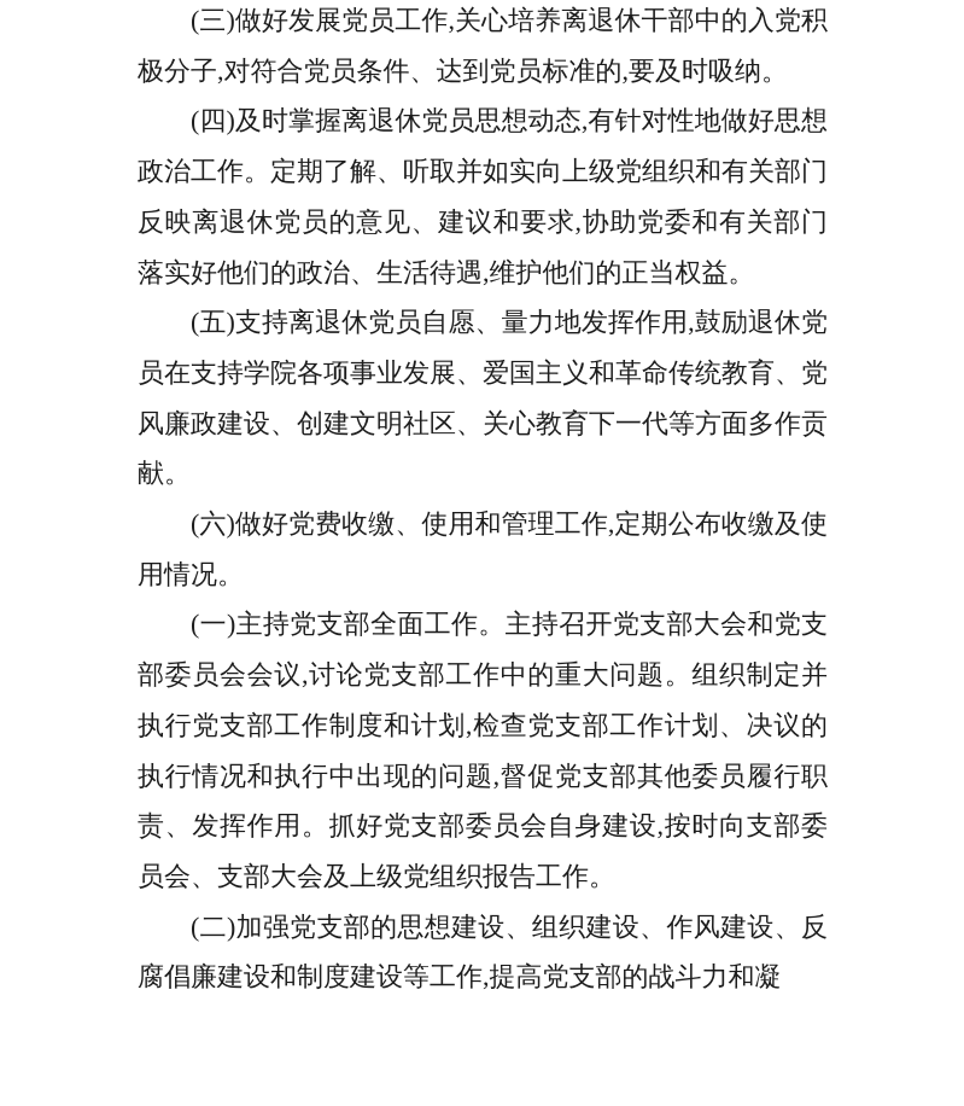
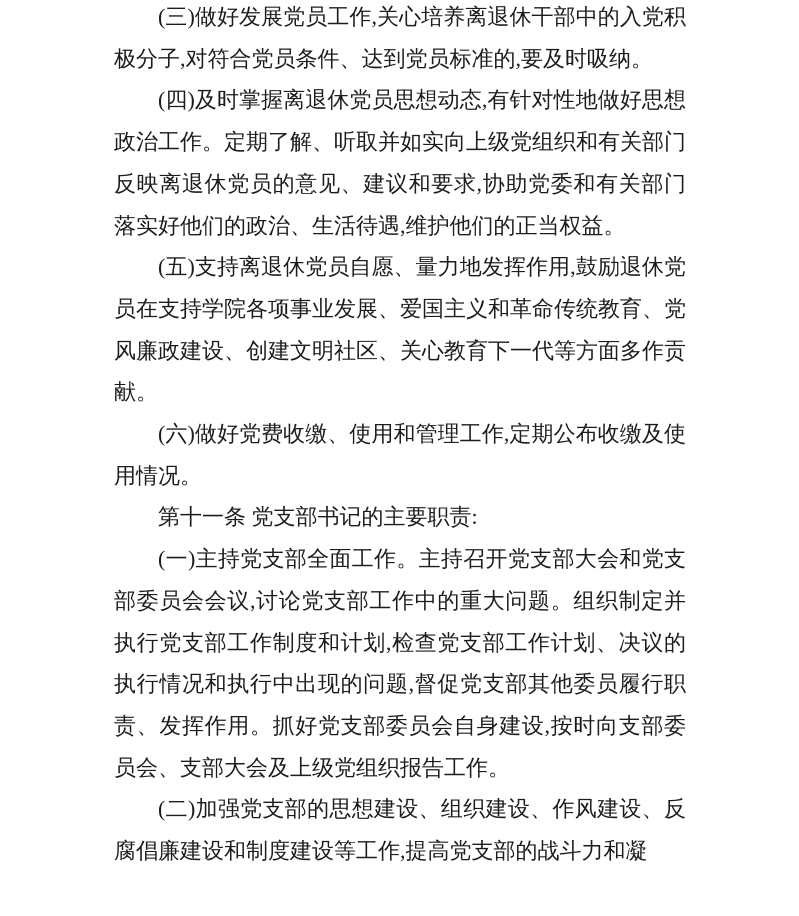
  (三)做好发展党员工作,关心培养离退休干部中的入党积极分子,对符合党员条件、达到党员标准的,要及时吸纳。
  (四)及时掌握离退休党员思想动态,有针对性地做好思想政治工作。定期了解、听取并如实向上级党组织和有关部门反映离退休党员的意见、建议和要求,协助党委和有关部门落实好他们的政治、生活待遇,维护他们的正当权益。
  (五)支持离退休党员自愿、量力地发挥作用,鼓励退休党员在支持学院各项事业发展、爱国主义和革命传统教育、党风廉政建设、创建文明社区、关心教育下一代等方面多作贡献。
  (六)做好党费收缴、使用和管理工作,定期公布收缴及使用情况。
+ 第十一条 党支部书记的主要职责:
  (一)主持党支部全面工作。主持召开党支部大会和党支部委员会会议,讨论党支部工作中的重大问题。组织制定并执行党支部工作制度和计划,检查党支部工作计划、决议的执行情况和执行中出现的问题,督促党支部其他委员履行职责、发挥作用。抓好党支部委员会自身建设,按时向支部委员会、支部大会及上级党组织报告工作。
  (二)加强党支部的思想建设、组织建设、作风建设、反腐倡廉建设和制度建设等工作,提高党支部的战斗力和凝
